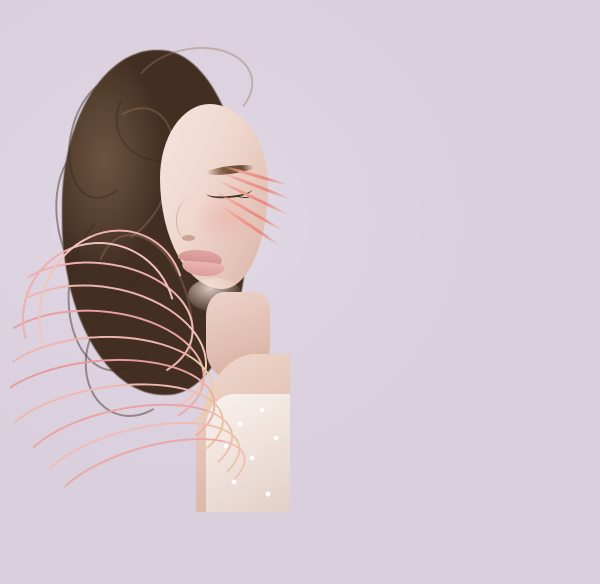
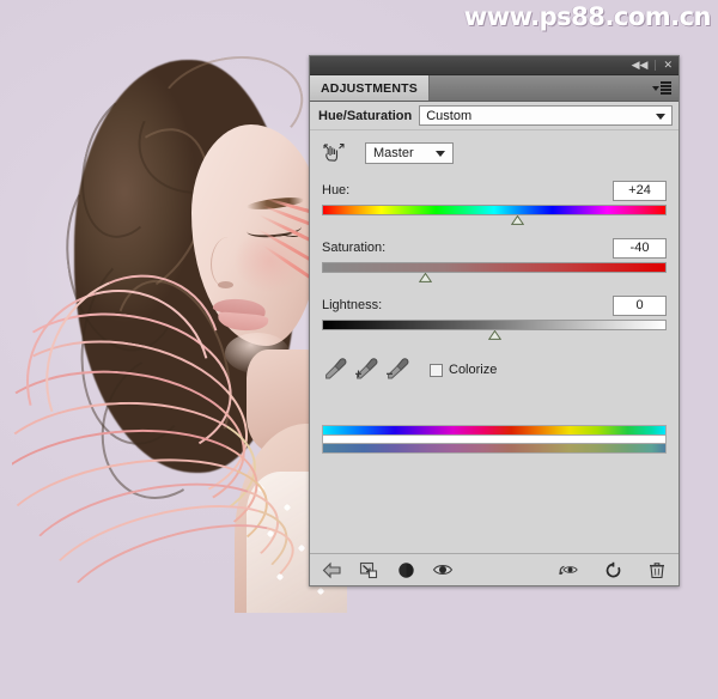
+ www.ps88.com.cn
+ ◀◀
+ ✕
+ ADJUSTMENTS
+ Hue/Saturation
+ Custom
+ Master
+ Hue:
+ +24
+ Saturation:
+ -40
+ Lightness:
+ 0
+ Colorize
